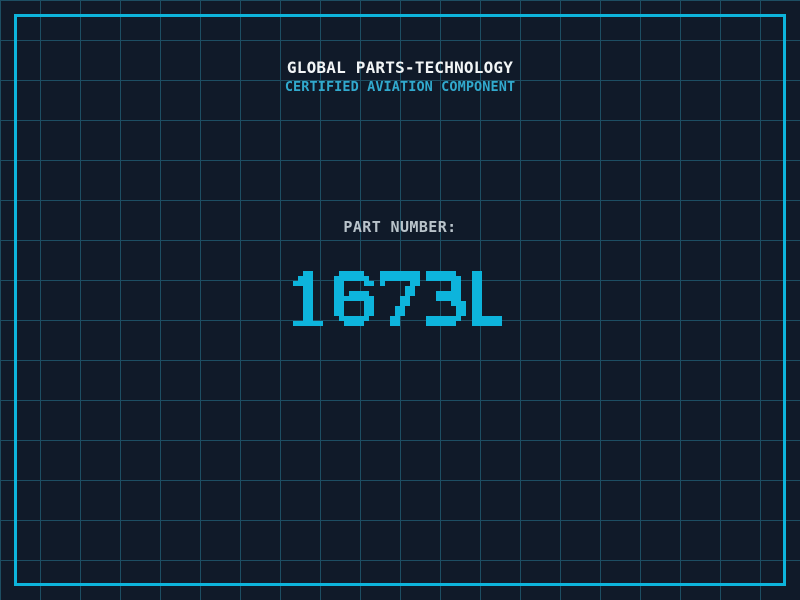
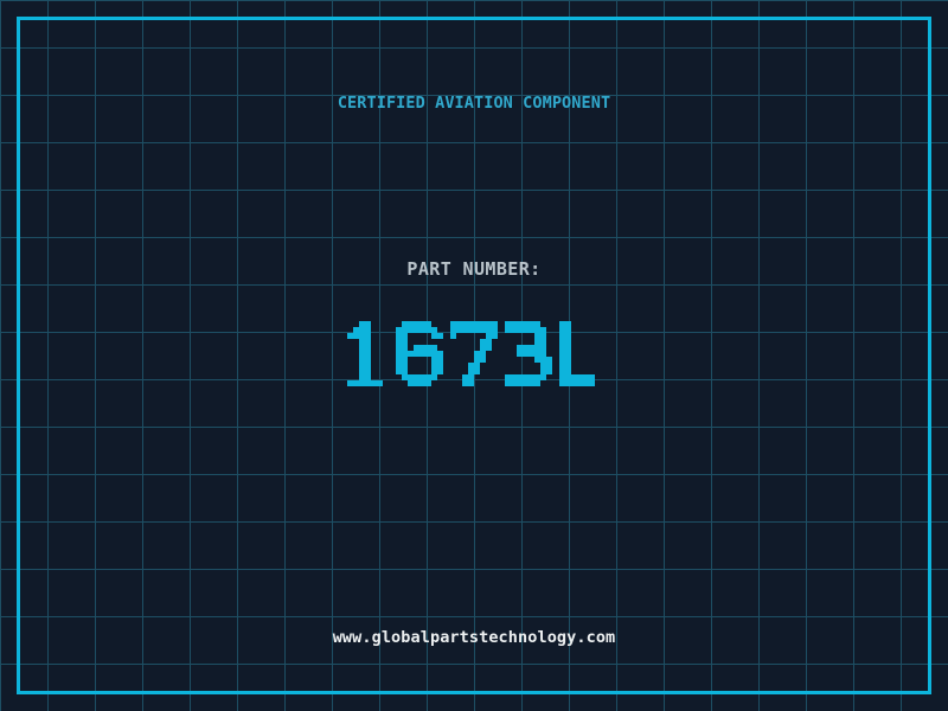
- GLOBAL PARTS-TECHNOLOGY
  CERTIFIED AVIATION COMPONENT
  PART NUMBER:
+ www.globalpartstechnology.com
